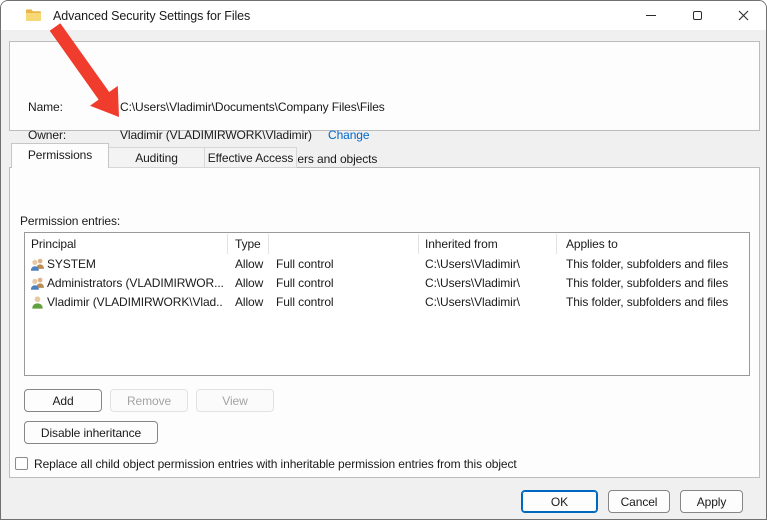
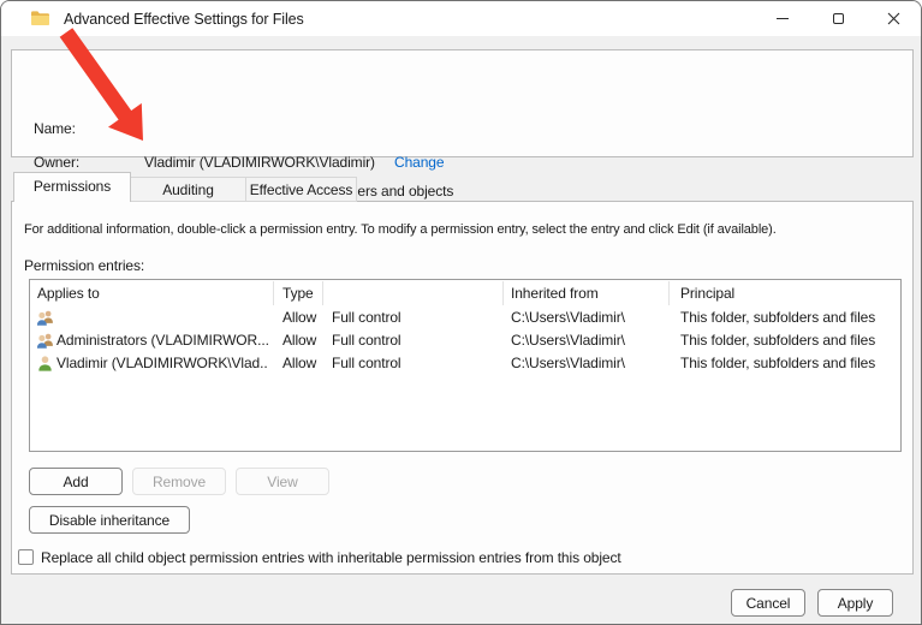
- Advanced Security Settings for Files
+ Advanced Effective Settings for Files
  Name:
- C:\Users\Vladimir\Documents\Company Files\Files
  Owner:
  Vladimir (VLADIMIRWORK\Vladimir)
  Change
  Permissions
  Auditing
  Effective Access
+ For additional information, double-click a permission entry. To modify a permission entry, select the entry and click Edit (if available).
  Permission entries:
- Principal
+ Applies to
  Type
  Inherited from
- Applies to
+ Principal
- SYSTEM
  Allow
  Full control
  C:\Users\Vladimir\
  This folder, subfolders and files
  Administrators (VLADIMIRWOR...
  Allow
  Full control
  C:\Users\Vladimir\
  This folder, subfolders and files
  Vladimir (VLADIMIRWORK\Vlad..
  Allow
  Full control
  C:\Users\Vladimir\
  This folder, subfolders and files
  Add
  Remove
  View
  Disable inheritance
  Replace all child object permission entries with inheritable permission entries from this object
- OK
  Cancel
  Apply
